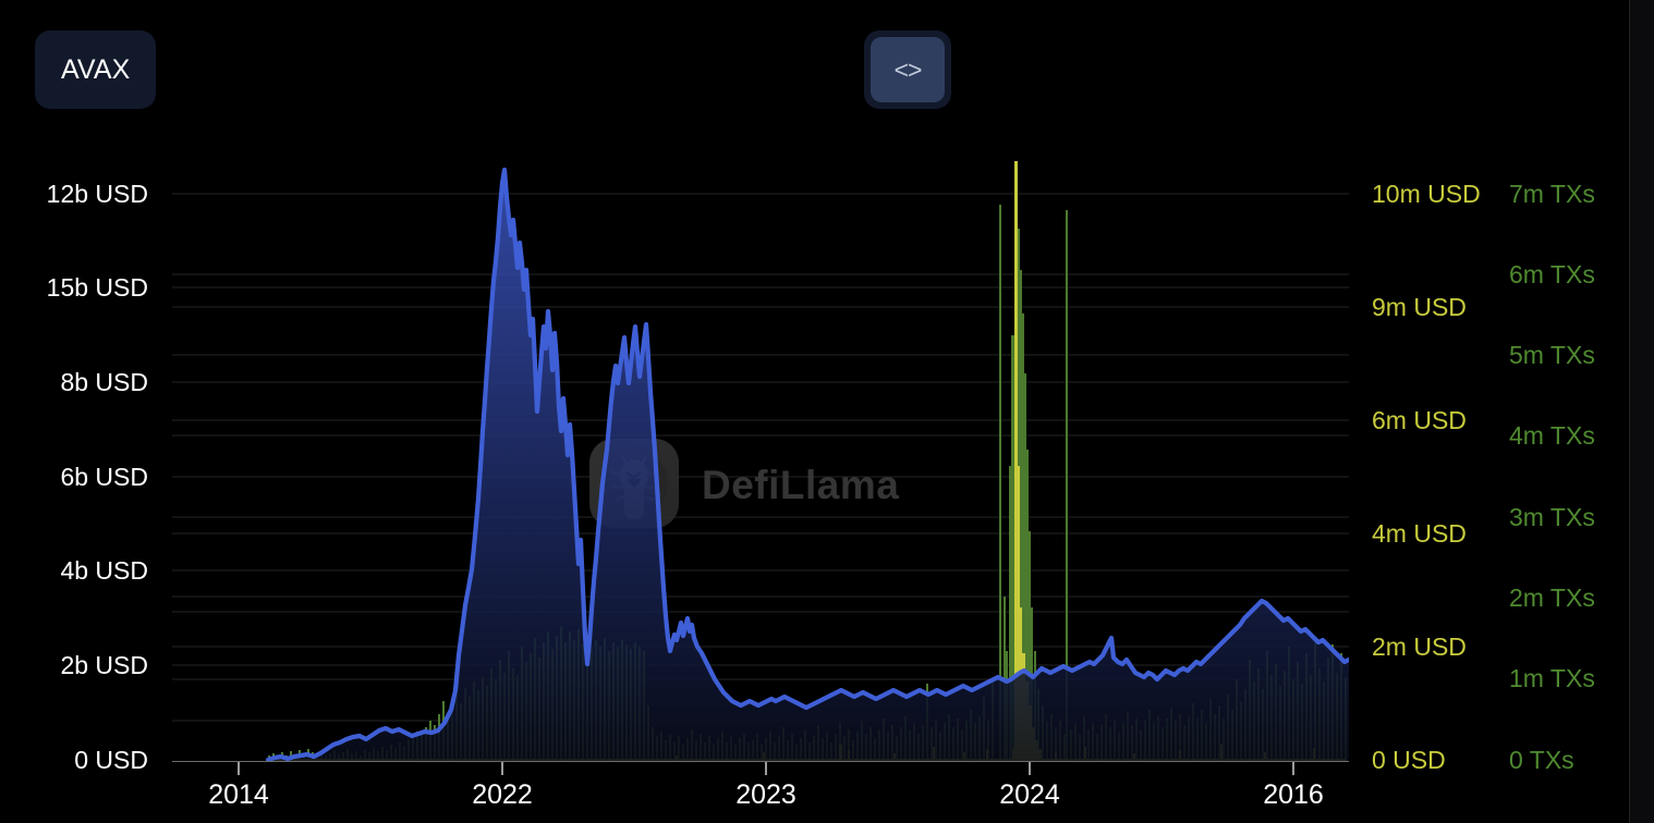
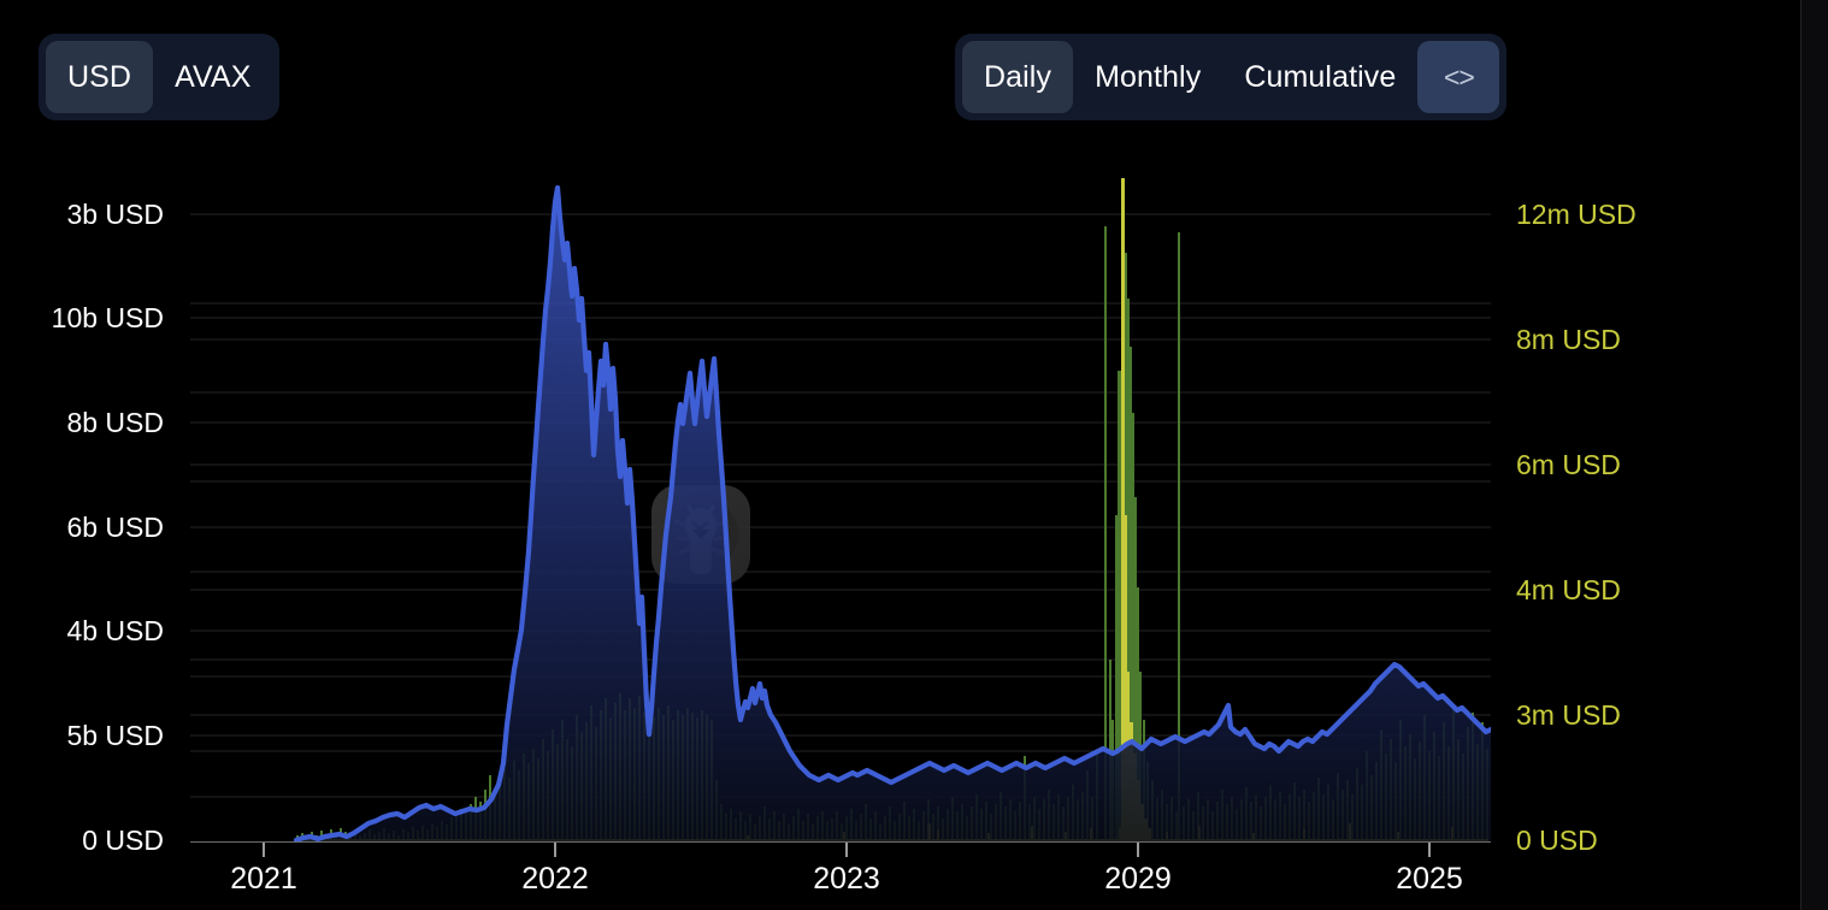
+ USD
  AVAX
+ Daily
+ Monthly
+ Cumulative
  <>
- DefiLlama
- 2014
+ 2021
  2022
  2023
- 2024
+ 2029
- 2016
+ 2025
- 12b USD
+ 3b USD
- 15b USD
+ 10b USD
  8b USD
  6b USD
  4b USD
- 2b USD
+ 5b USD
  0 USD
- 10m USD
+ 12m USD
- 9m USD
+ 8m USD
  6m USD
  4m USD
- 2m USD
+ 3m USD
  0 USD
- 7m TXs
- 6m TXs
- 5m TXs
- 4m TXs
- 3m TXs
- 2m TXs
- 1m TXs
- 0 TXs
